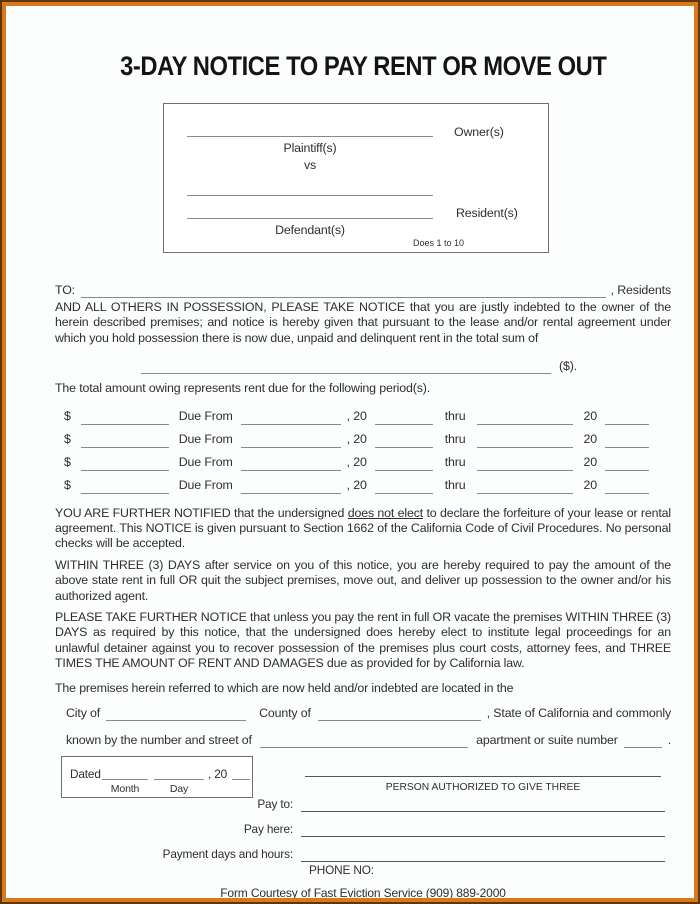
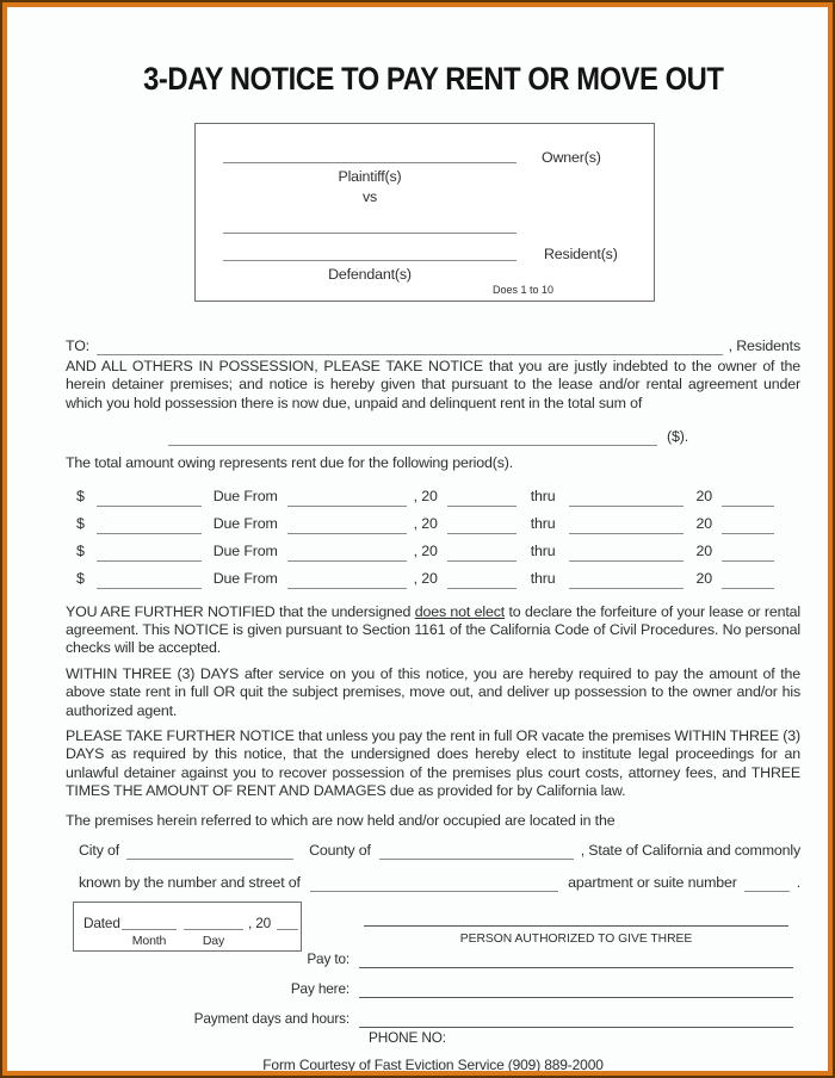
  3-DAY NOTICE TO PAY RENT OR MOVE OUT
  Owner(s)
  Plaintiff(s)
  vs
  Resident(s)
  Defendant(s)
  Does 1 to 10
  TO:
  , Residents
- AND ALL OTHERS IN POSSESSION, PLEASE TAKE NOTICE that you are justly indebted to the owner of the herein described premises; and notice is hereby given that pursuant to the lease and/or rental agreement under which you hold possession there is now due, unpaid and delinquent rent in the total sum of
+ AND ALL OTHERS IN POSSESSION, PLEASE TAKE NOTICE that you are justly indebted to the owner of the herein detainer premises; and notice is hereby given that pursuant to the lease and/or rental agreement under which you hold possession there is now due, unpaid and delinquent rent in the total sum of
  ($).
  The total amount owing represents rent due for the following period(s).
  $
  Due From
  , 20
  thru
  20
  $
  Due From
  , 20
  thru
  20
  $
  Due From
  , 20
  thru
  20
  $
  Due From
  , 20
  thru
  20
- YOU ARE FURTHER NOTIFIED that the undersigned does not elect to declare the forfeiture of your lease or rental agreement. This NOTICE is given pursuant to Section 1662 of the California Code of Civil Procedures. No personal checks will be accepted.
+ YOU ARE FURTHER NOTIFIED that the undersigned does not elect to declare the forfeiture of your lease or rental agreement. This NOTICE is given pursuant to Section 1161 of the California Code of Civil Procedures. No personal checks will be accepted.
  WITHIN THREE (3) DAYS after service on you of this notice, you are hereby required to pay the amount of the above state rent in full OR quit the subject premises, move out, and deliver up possession to the owner and/or his authorized agent.
  PLEASE TAKE FURTHER NOTICE that unless you pay the rent in full OR vacate the premises WITHIN THREE (3) DAYS as required by this notice, that the undersigned does hereby elect to institute legal proceedings for an unlawful detainer against you to recover possession of the premises plus court costs, attorney fees, and THREE TIMES THE AMOUNT OF RENT AND DAMAGES due as provided for by California law.
- The premises herein referred to which are now held and/or indebted are located in the
+ The premises herein referred to which are now held and/or occupied are located in the
  City of
  County of
  , State of California and commonly
  known by the number and street of
  apartment or suite number
  .
  Dated
  , 20
  Month
  Day
  PERSON AUTHORIZED TO GIVE THREE
  Pay to:
  Pay here:
  Payment days and hours:
  PHONE NO:
  Form Courtesy of Fast Eviction Service (909) 889-2000
